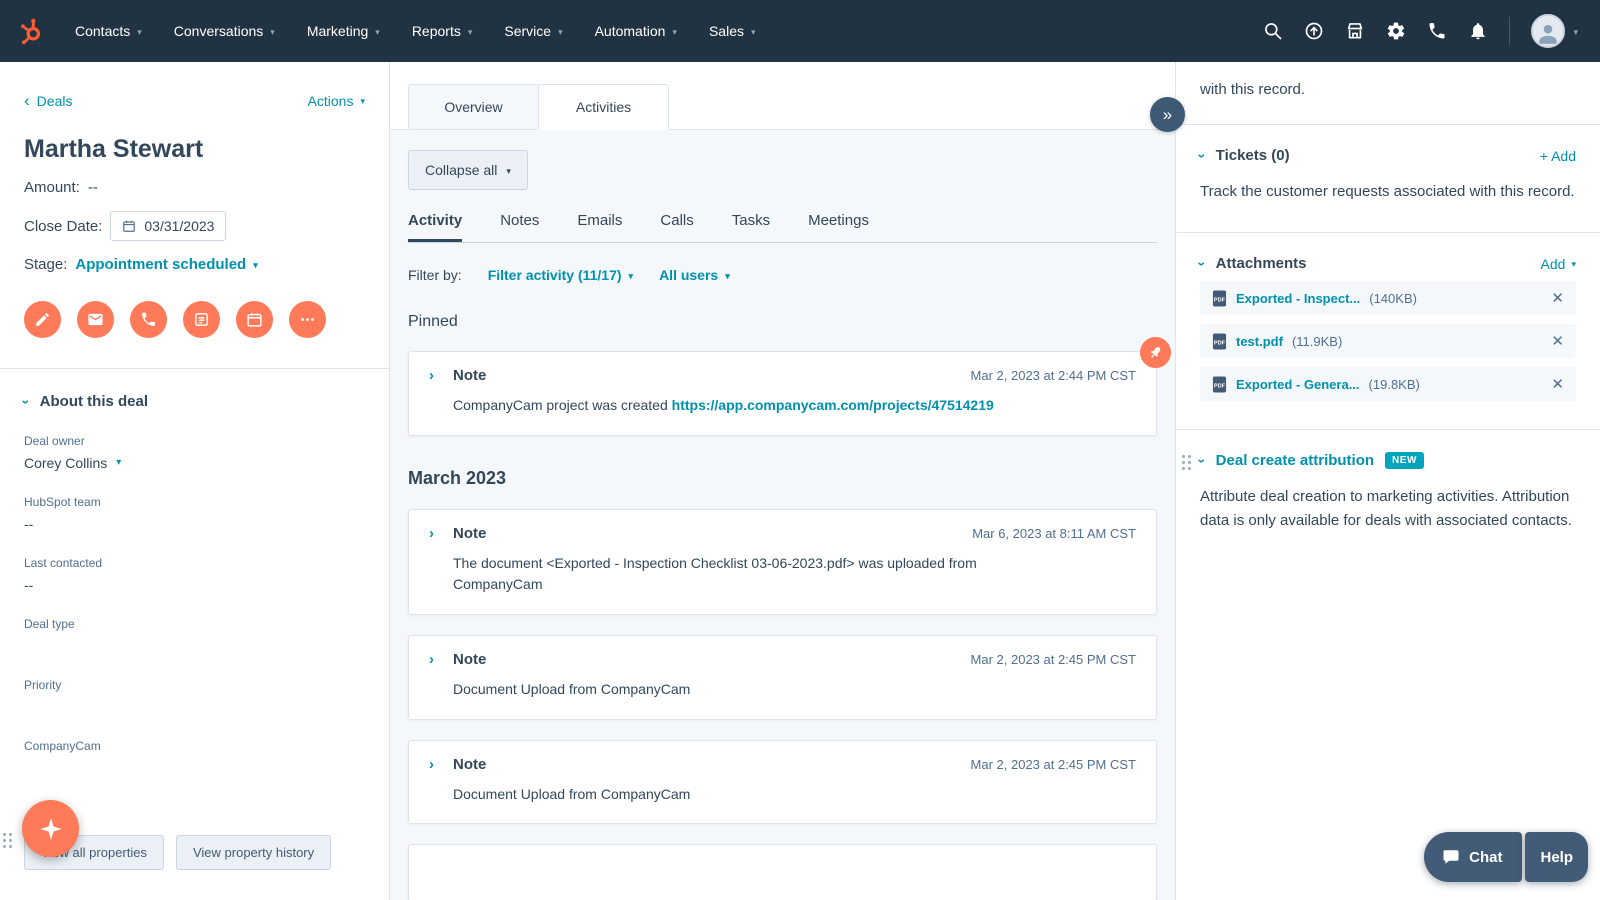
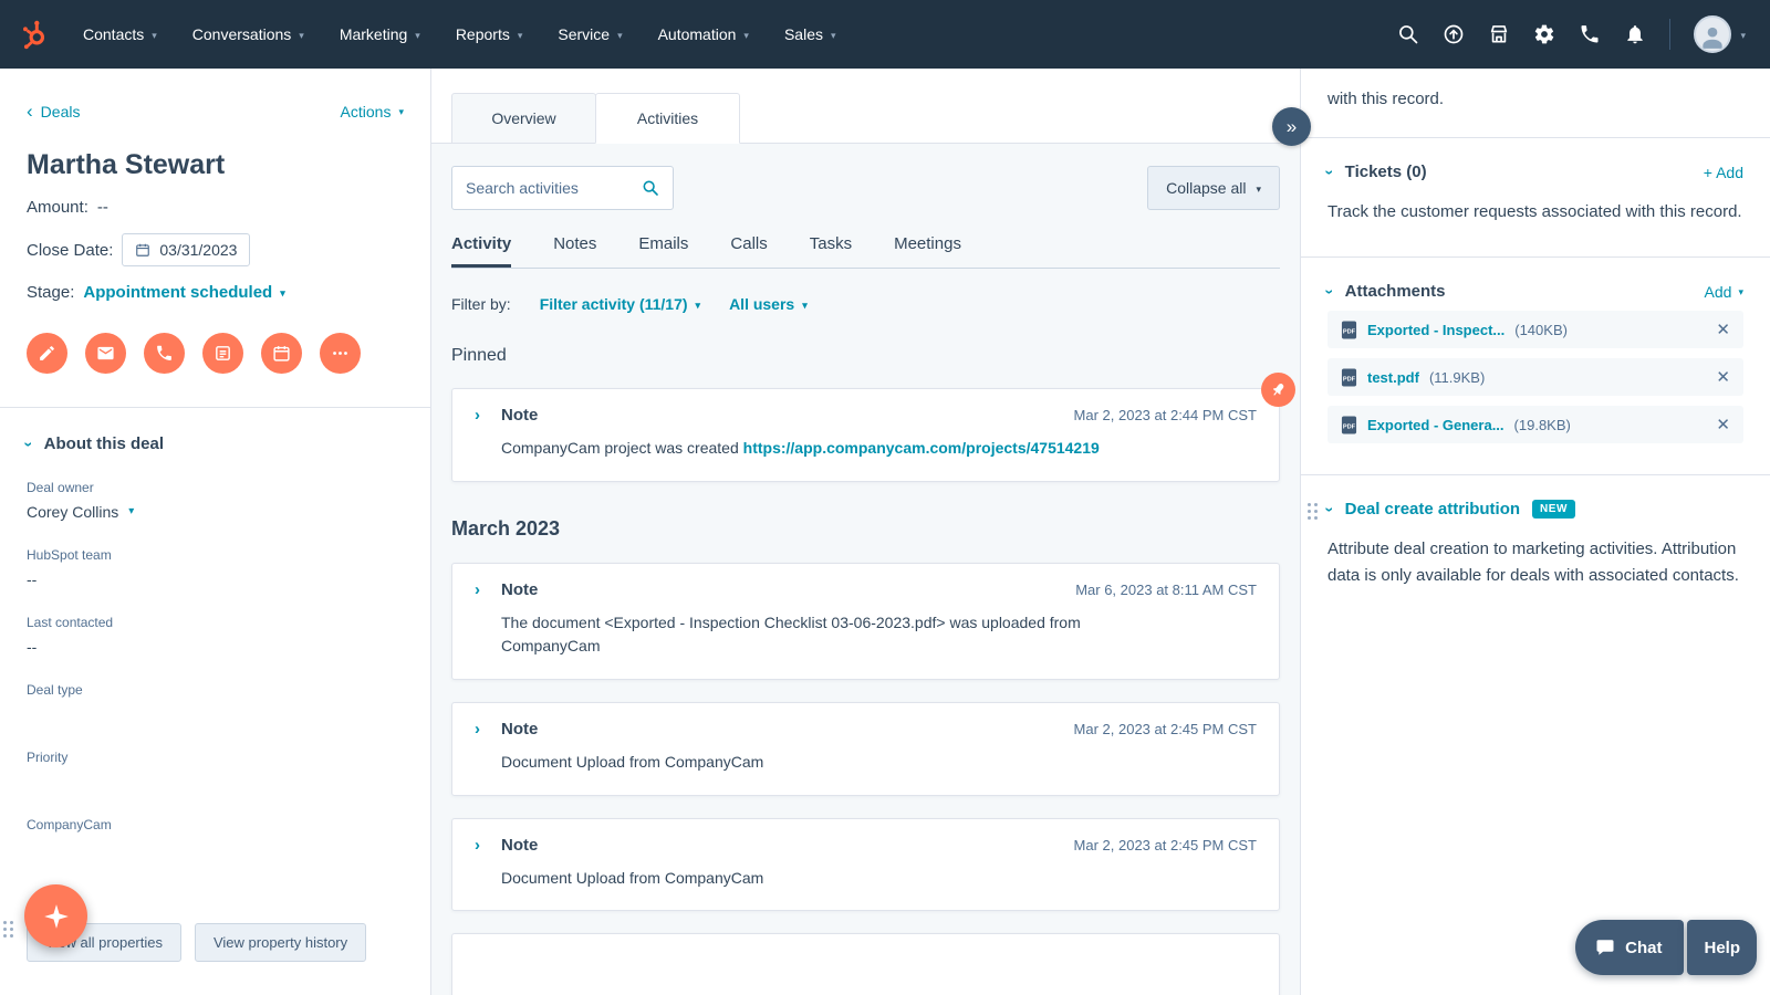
  Contacts
  ▾
  Conversations
  ▾
  Marketing
  ▾
  Reports
  ▾
  Service
  ▾
  Automation
  ▾
  Sales
  ▾
  ▾
  ‹
  Deals
  Actions
  ▾
  Martha Stewart
  Amount:
  --
  Close Date:
  03/31/2023
  Stage:
  Appointment scheduled
  ▾
  About this deal
  Deal owner
  Corey Collins
  ▾
  HubSpot team
  --
  Last contacted
  --
  Deal type
  Priority
  CompanyCam
  all properties
  View property history
  Overview
  Activities
  »
+ Search activities
  Collapse all
  ▾
  Activity
  Notes
  Emails
  Calls
  Tasks
  Meetings
  Filter by:
  Filter activity (11/17)
  ▾
  All users
  ▾
  Pinned
  ›
  Note
  Mar 2, 2023 at 2:44 PM CST
  CompanyCam project was created https://app.companycam.com/projects/47514219
  March 2023
  ›
  Note
  Mar 6, 2023 at 8:11 AM CST
  The document <Exported - Inspection Checklist 03-06-2023.pdf> was uploaded from CompanyCam
  ›
  Note
  Mar 2, 2023 at 2:45 PM CST
  Document Upload from CompanyCam
  ›
  Note
  Mar 2, 2023 at 2:45 PM CST
  Document Upload from CompanyCam
  with this record.
  Tickets (0)
  + Add
  Track the customer requests associated with this record.
  Attachments
  Add
  ▾
  Exported - Inspect...
  (140KB)
  ✕
  test.pdf
  (11.9KB)
  ✕
  Exported - Genera...
  (19.8KB)
  ✕
  Deal create attribution
  NEW
  Attribute deal creation to marketing activities. Attribution data is only available for deals with associated contacts.
  Chat
  Help
